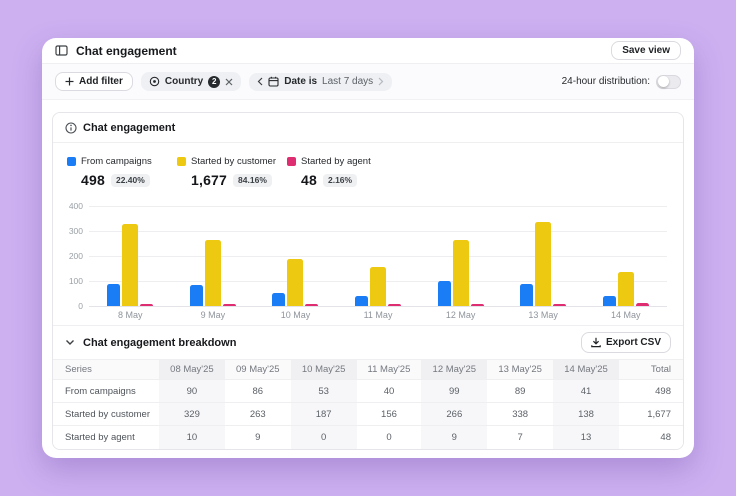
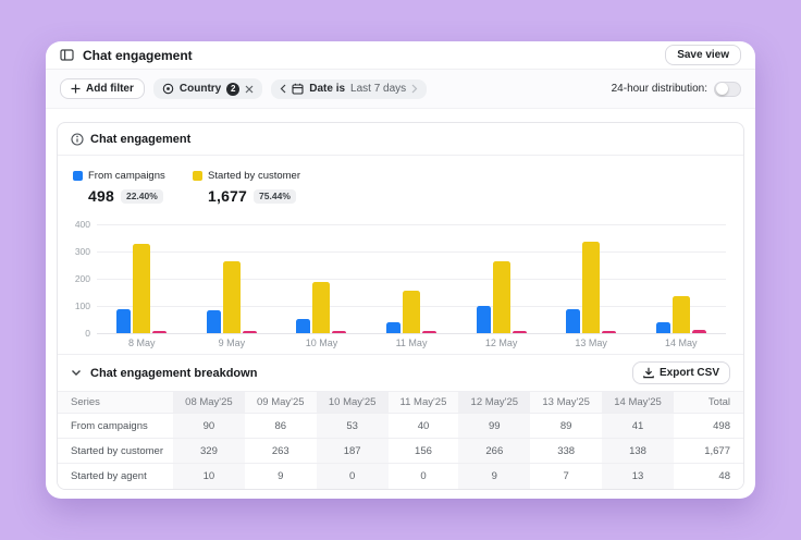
  Chat engagement
  Save view
  Add filter
  Country
  2
  Date is
  Last 7 days
  24-hour distribution:
  Chat engagement
  From campaigns
  498
  22.40%
  Started by customer
  1,677
- 84.16%
+ 75.44%
- Started by agent
- 48
- 2.16%
  0
  100
  200
  300
  400
  8 May
  9 May
  10 May
  11 May
  12 May
  13 May
  14 May
  Chat engagement breakdown
  Export CSV
  Series	08 May'25	09 May'25	10 May'25	11 May'25	12 May'25	13 May'25	14 May'25	Total
  From campaigns	90	86	53	40	99	89	41	498
  Started by customer	329	263	187	156	266	338	138	1,677
  Started by agent	10	9	0	0	9	7	13	48
